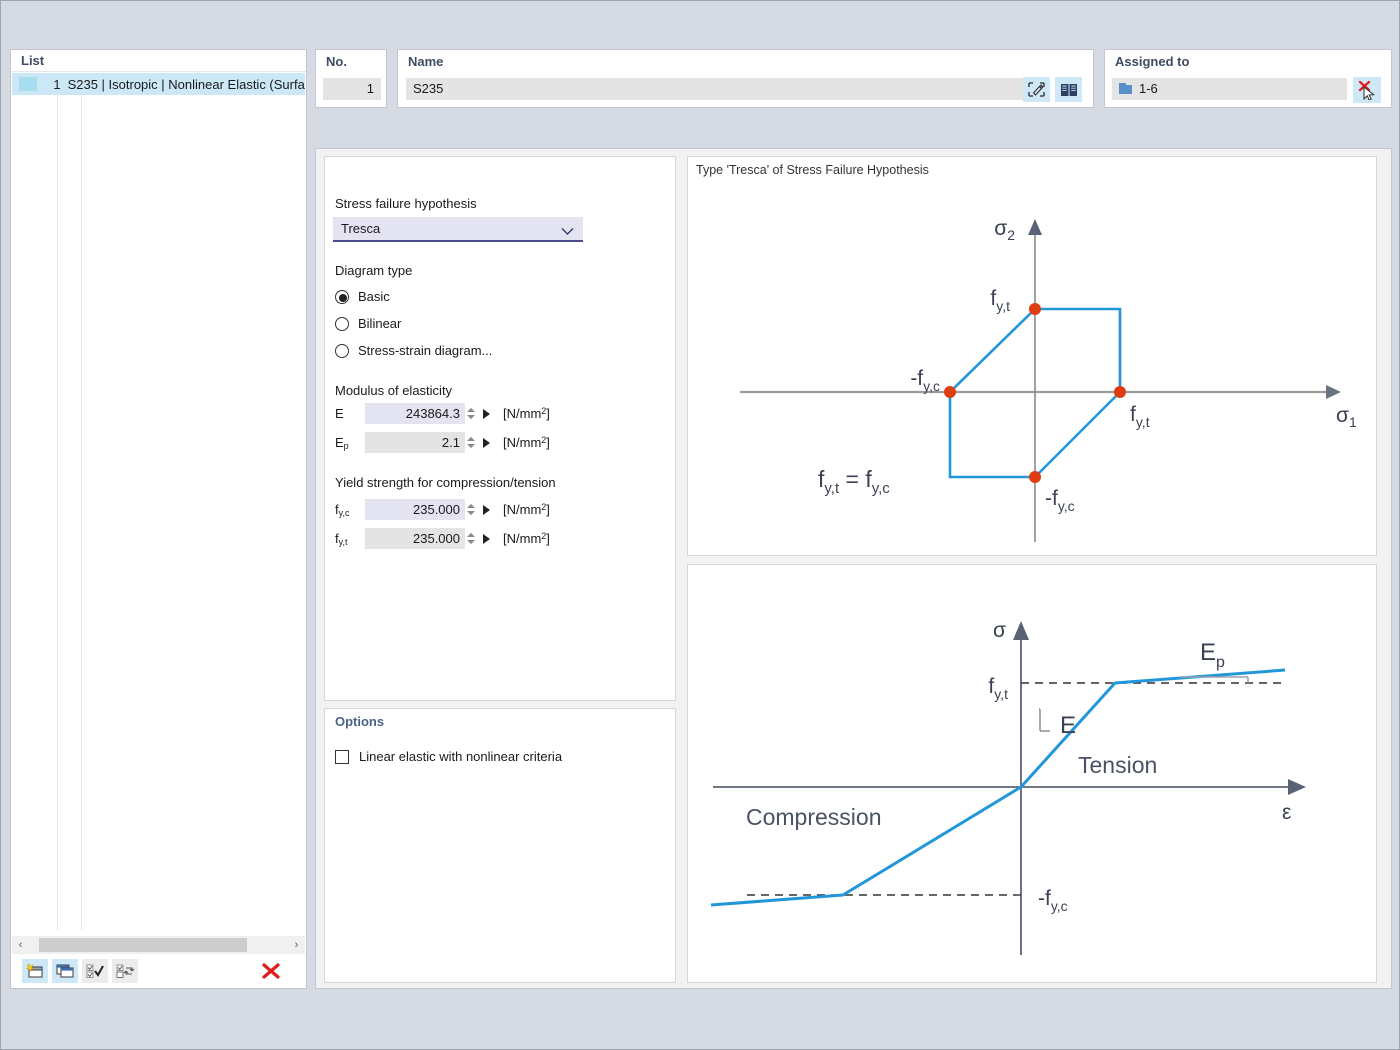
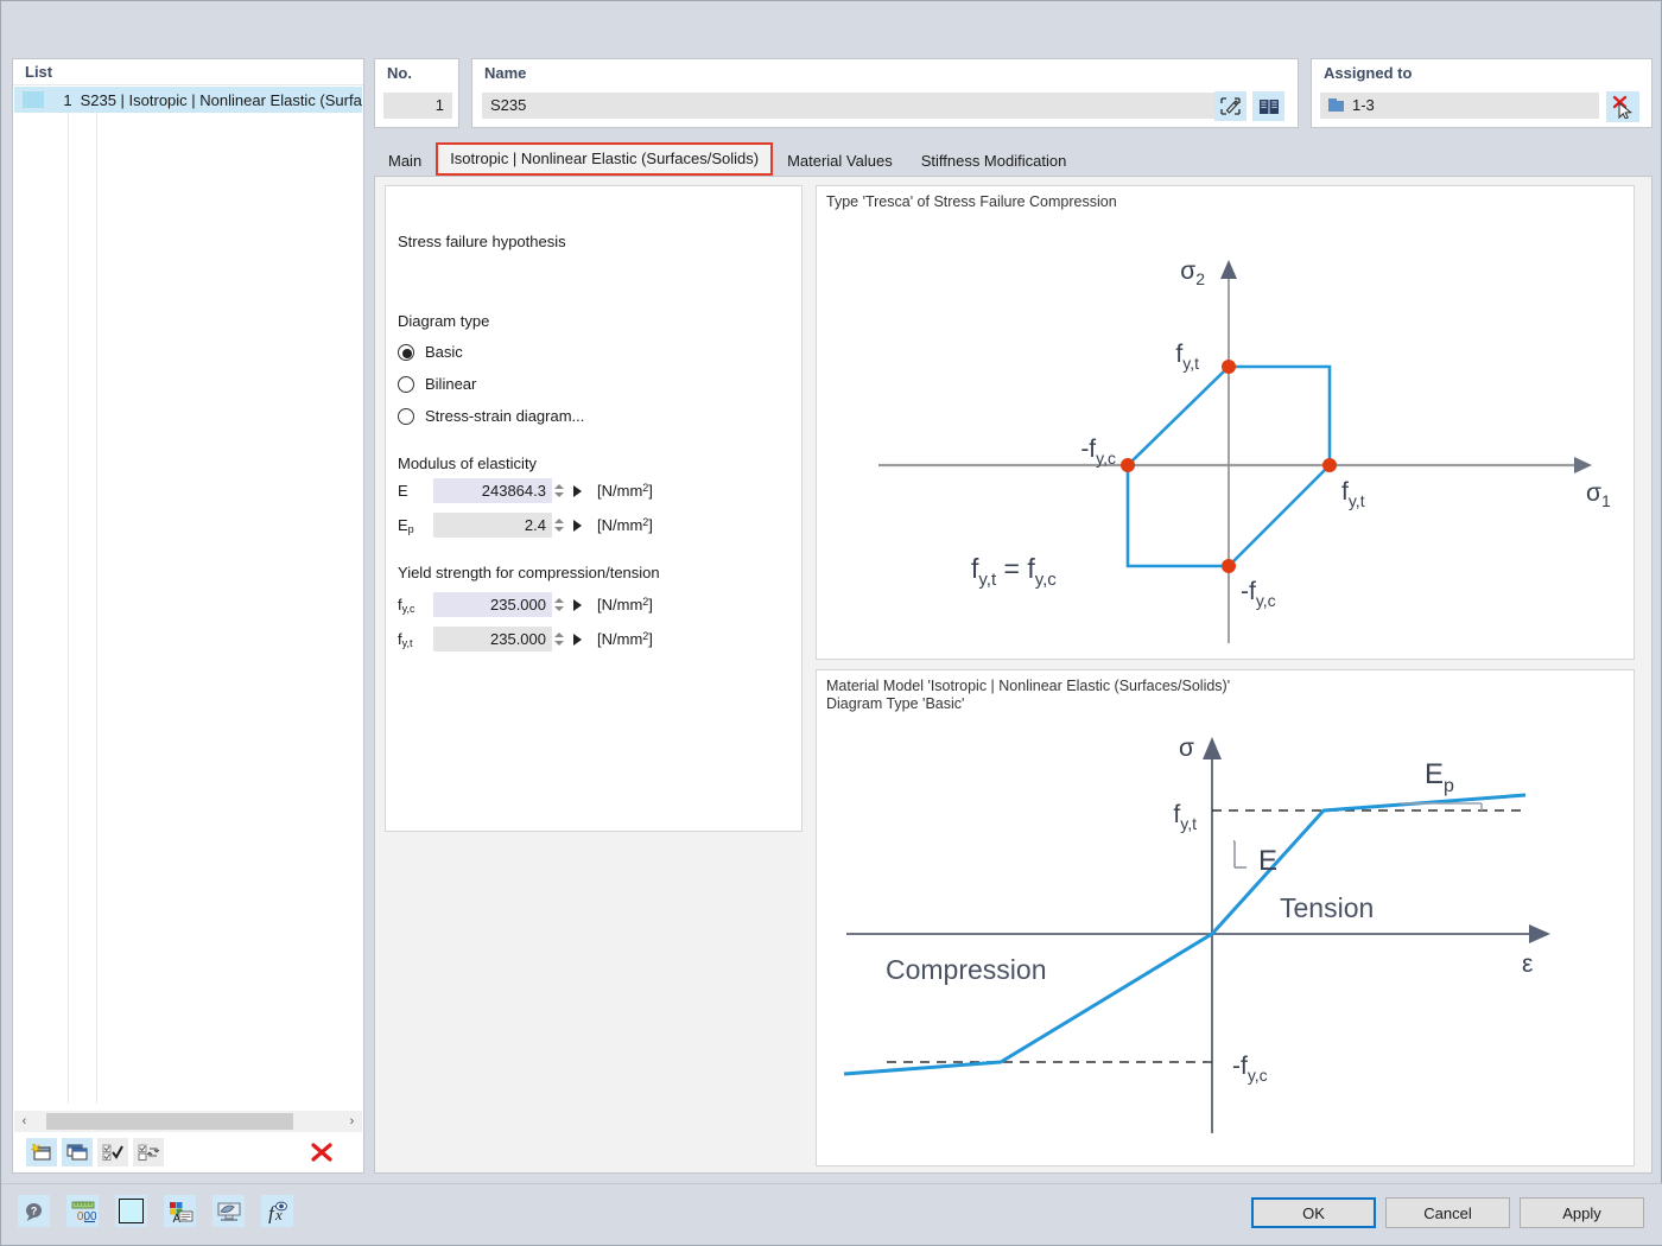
  List
  1
  S235 | Isotropic | Nonlinear Elastic (Surfa
  ‹
  ›
  No.
  1
  Name
  S235
  Assigned to
- 1-6
+ 1-3
+ Main
+ Isotropic | Nonlinear Elastic (Surfaces/Solids)
+ Material Values
+ Stiffness Modification
  Stress failure hypothesis
- Tresca
  Diagram type
  Basic
  Bilinear
  Stress-strain diagram...
  Modulus of elasticity
  E
  243864.3
  [N/mm2]
  Ep
- 2.1
+ 2.4
  [N/mm2]
  Yield strength for compression/tension
  fy,c
  235.000
  [N/mm2]
  fy,t
  235.000
  [N/mm2]
- Options
- Linear elastic with nonlinear criteria
- Type 'Tresca' of Stress Failure Hypothesis
+ Type 'Tresca' of Stress Failure Compression
  fy,t
  -fy,c
  fy,t
  -fy,c
  fy,t = fy,c
  σ2
  σ1
+ Material Model 'Isotropic | Nonlinear Elastic (Surfaces/Solids)'
+ Diagram Type 'Basic'
  fy,t
  -fy,c
  E
  Ep
  Tension
  Compression
  σ
  ε
+ ?
+ 0,
+ 00
+ A
+ f
+ x
+ OK
+ Cancel
+ Apply
